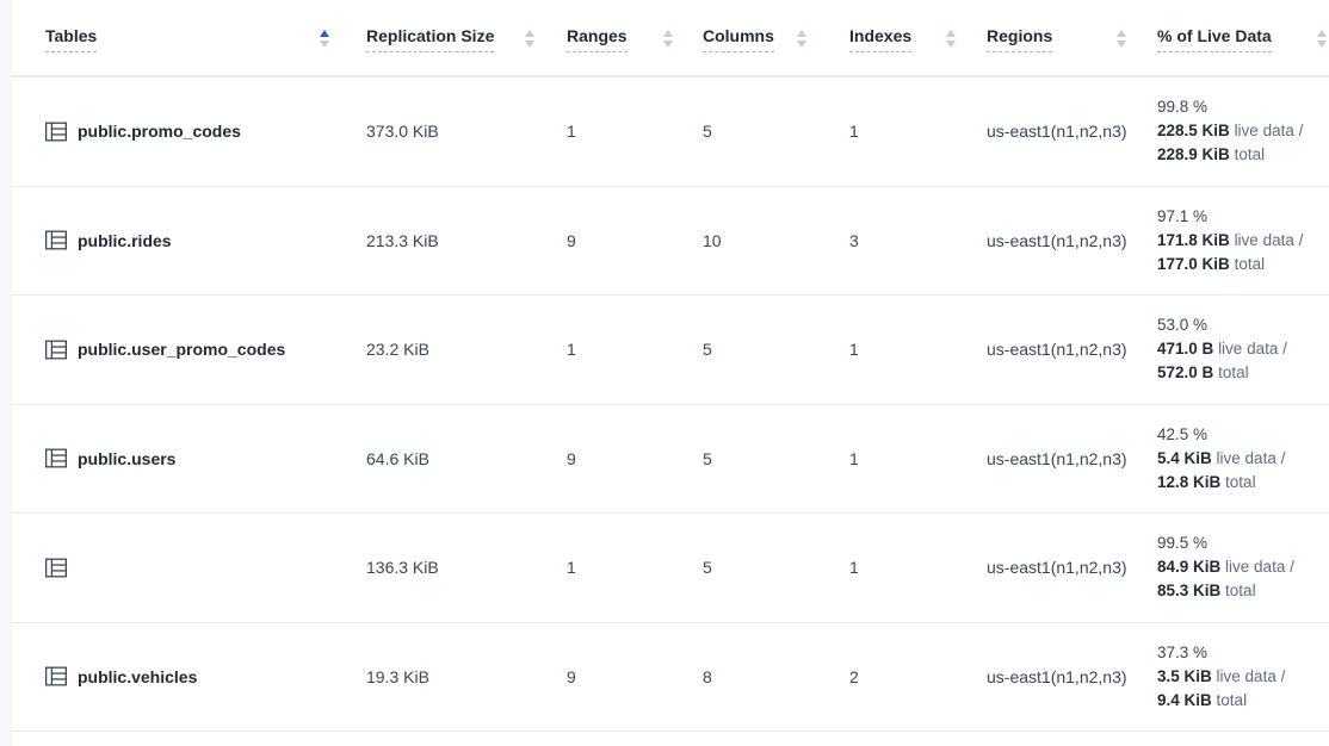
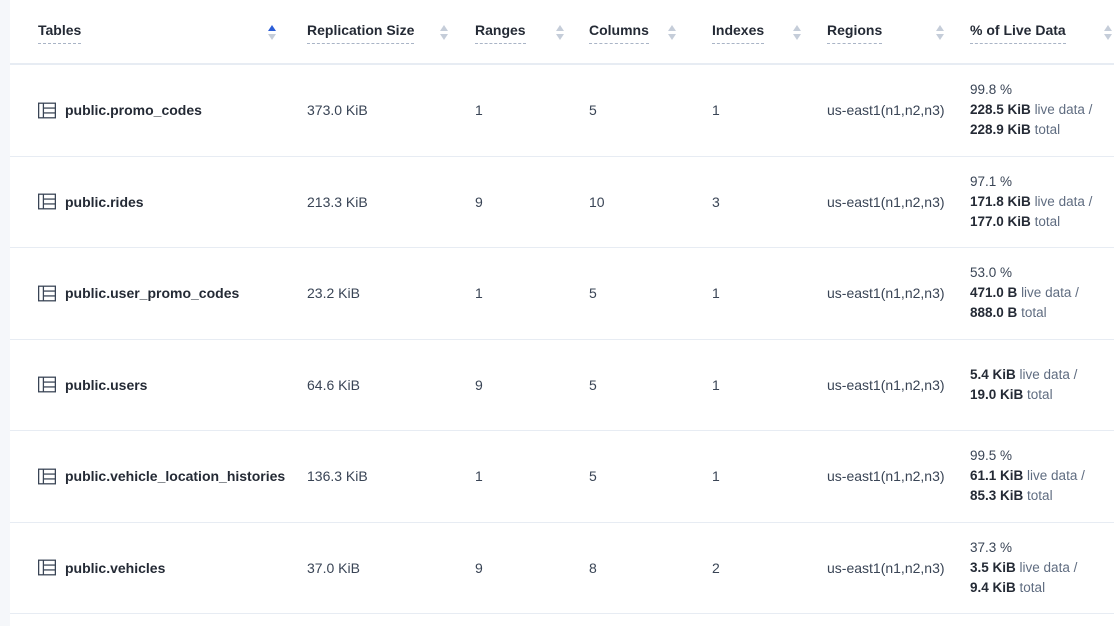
  Tables
  Replication Size
  Ranges
  Columns
  Indexes
  Regions
  % of Live Data
  public.promo_codes
  373.0 KiB
  1
  5
  1
  us-east1(n1,n2,n3)
  99.8 %
  228.5 KiB live data /
  228.9 KiB total
  public.rides
  213.3 KiB
  9
  10
  3
  us-east1(n1,n2,n3)
  97.1 %
  171.8 KiB live data /
  177.0 KiB total
  public.user_promo_codes
  23.2 KiB
  1
  5
  1
  us-east1(n1,n2,n3)
  53.0 %
  471.0 B live data /
- 572.0 B total
+ 888.0 B total
  public.users
  64.6 KiB
  9
  5
  1
  us-east1(n1,n2,n3)
- 42.5 %
  5.4 KiB live data /
- 12.8 KiB total
+ 19.0 KiB total
+ public.vehicle_location_histories
  136.3 KiB
  1
  5
  1
  us-east1(n1,n2,n3)
  99.5 %
- 84.9 KiB live data /
+ 61.1 KiB live data /
  85.3 KiB total
  public.vehicles
- 19.3 KiB
+ 37.0 KiB
  9
  8
  2
  us-east1(n1,n2,n3)
  37.3 %
  3.5 KiB live data /
  9.4 KiB total
